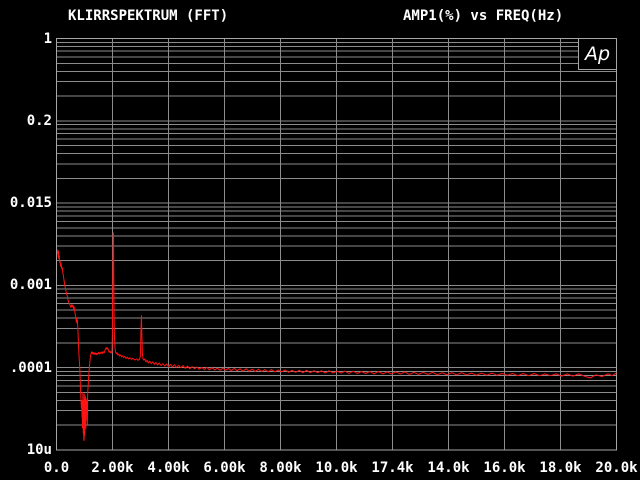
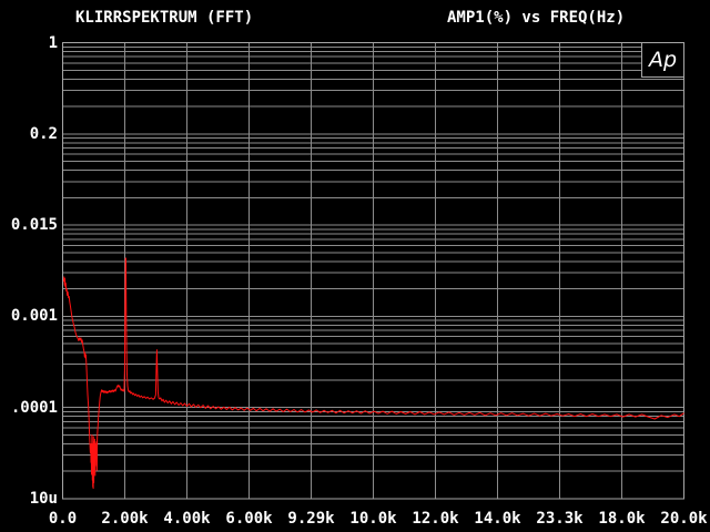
  KLIRRSPEKTRUM (FFT)
  AMP1(%) vs FREQ(Hz)
  1
  0.2
  0.015
  0.001
  .0001
  10u
  0.0
  2.00k
  4.00k
  6.00k
- 8.00k
+ 9.29k
  10.0k
- 17.4k
+ 12.0k
  14.0k
- 16.0k
+ 23.3k
  18.0k
  20.0k
  Ap
